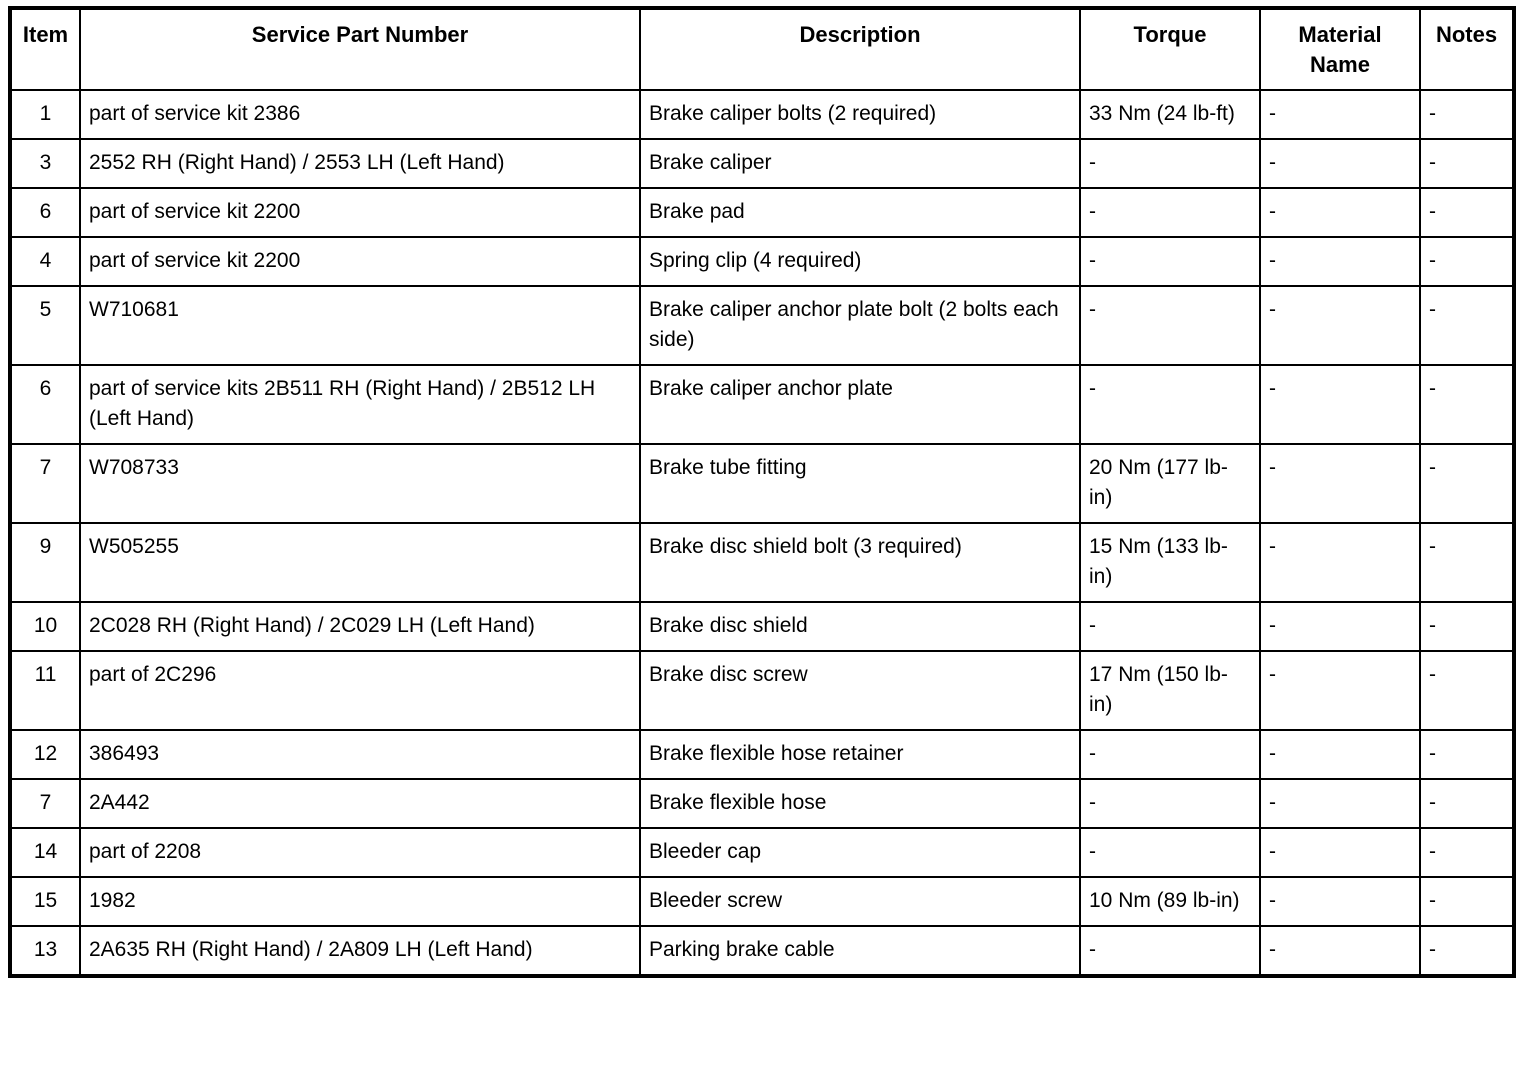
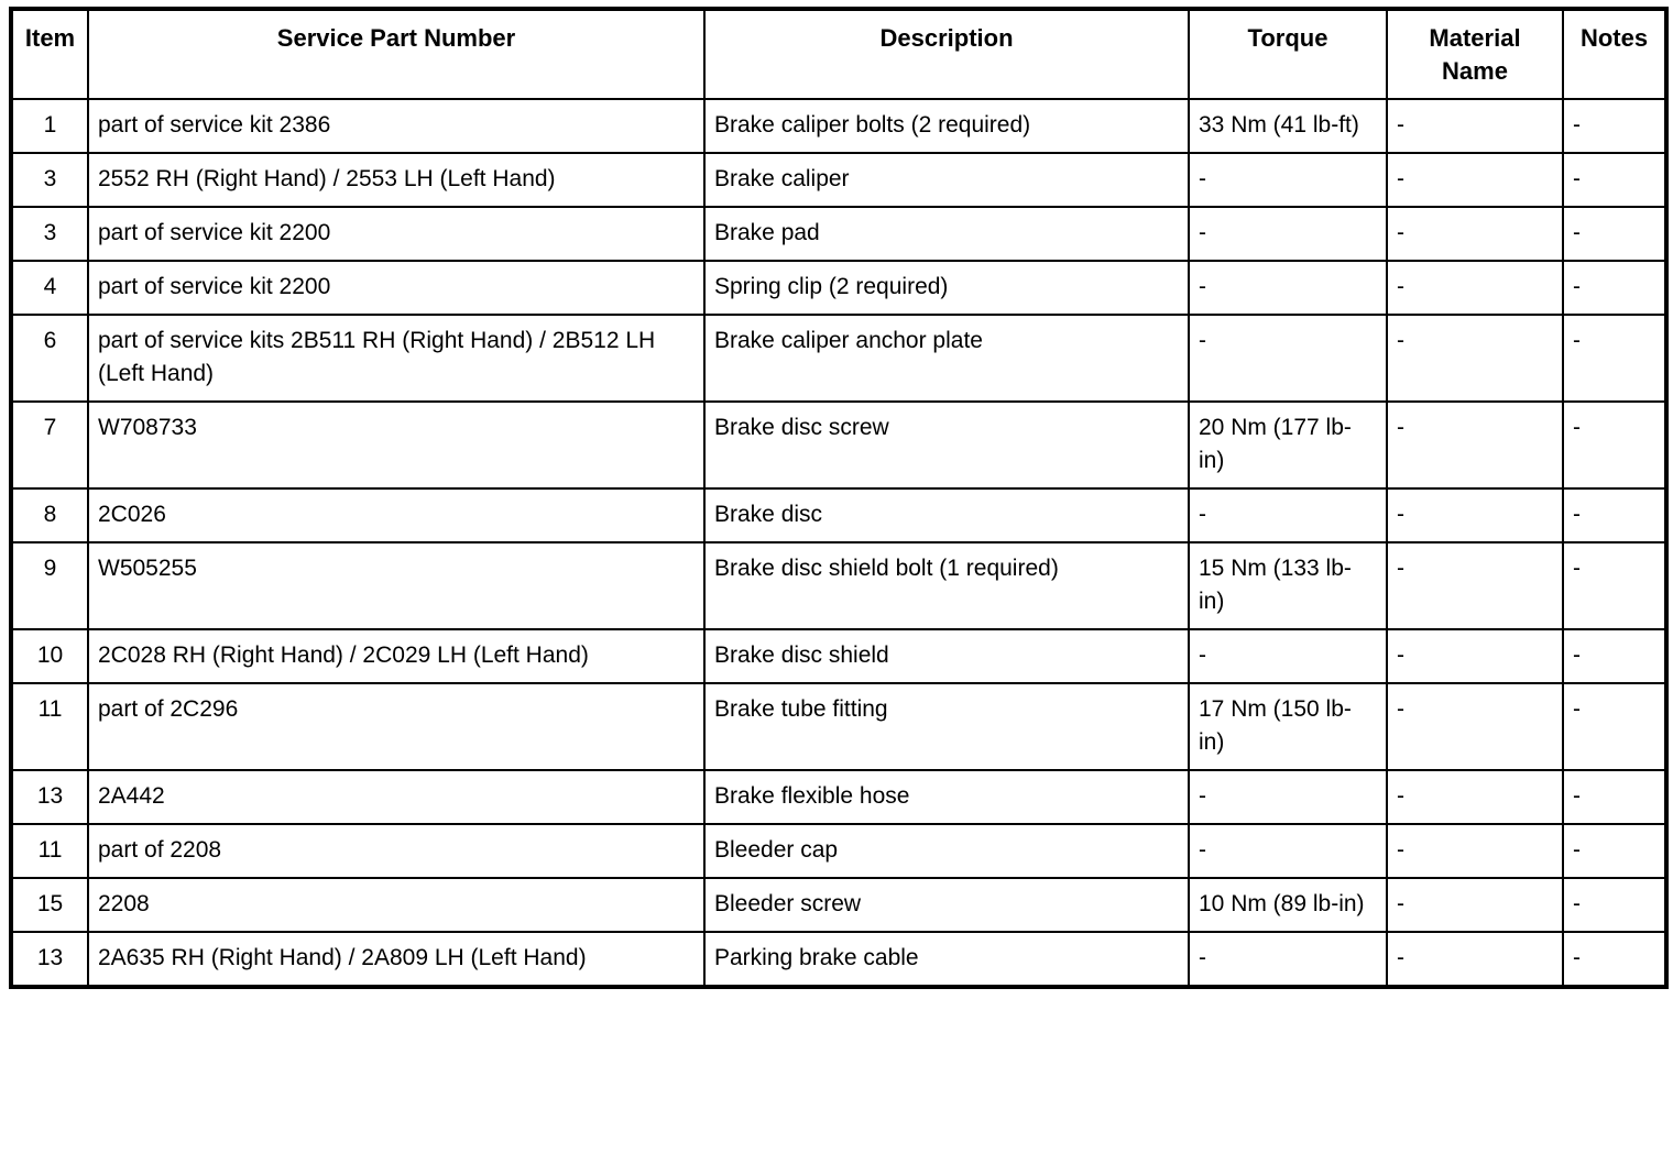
  Item	Service Part Number	Description	Torque	Material Name	Notes
- 1	part of service kit 2386	Brake caliper bolts (2 required)	33 Nm (24 lb-ft)	-	-
+ 1	part of service kit 2386	Brake caliper bolts (2 required)	33 Nm (41 lb-ft)	-	-
  3	2552 RH (Right Hand) / 2553 LH (Left Hand)	Brake caliper	-	-	-
- 6	part of service kit 2200	Brake pad	-	-	-
+ 3	part of service kit 2200	Brake pad	-	-	-
- 4	part of service kit 2200	Spring clip (4 required)	-	-	-
+ 4	part of service kit 2200	Spring clip (2 required)	-	-	-
- 5	W710681	Brake caliper anchor plate bolt (2 bolts each side)	-	-	-
  6	part of service kits 2B511 RH (Right Hand) / 2B512 LH (Left Hand)	Brake caliper anchor plate	-	-	-
- 7	W708733	Brake tube fitting	20 Nm (177 lb-in)	-	-
+ 7	W708733	Brake disc screw	20 Nm (177 lb-in)	-	-
+ 8	2C026	Brake disc	-	-	-
- 9	W505255	Brake disc shield bolt (3 required)	15 Nm (133 lb-in)	-	-
+ 9	W505255	Brake disc shield bolt (1 required)	15 Nm (133 lb-in)	-	-
  10	2C028 RH (Right Hand) / 2C029 LH (Left Hand)	Brake disc shield	-	-	-
- 11	part of 2C296	Brake disc screw	17 Nm (150 lb-in)	-	-
+ 11	part of 2C296	Brake tube fitting	17 Nm (150 lb-in)	-	-
- 12	386493	Brake flexible hose retainer	-	-	-
- 7	2A442	Brake flexible hose	-	-	-
+ 13	2A442	Brake flexible hose	-	-	-
- 14	part of 2208	Bleeder cap	-	-	-
+ 11	part of 2208	Bleeder cap	-	-	-
- 15	1982	Bleeder screw	10 Nm (89 lb-in)	-	-
+ 15	2208	Bleeder screw	10 Nm (89 lb-in)	-	-
  13	2A635 RH (Right Hand) / 2A809 LH (Left Hand)	Parking brake cable	-	-	-
